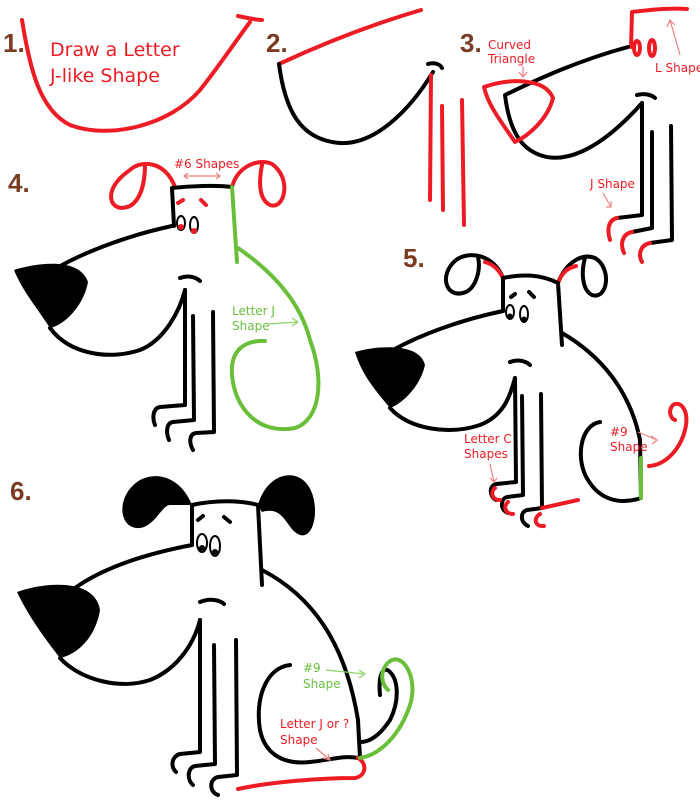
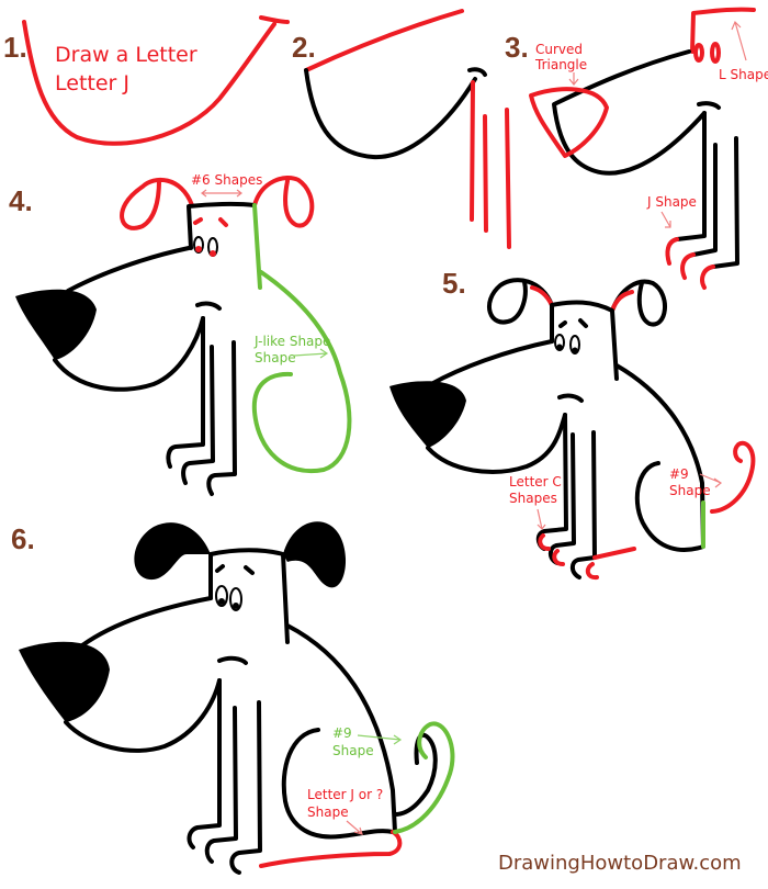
  1.
  Draw a Letter
- J-like Shape
+ Letter J
  2.
  3.
  Curved
  Triangle
  L Shape
  J Shape
  4.
  #6 Shapes
- Letter J
+ J-like Shape
  Shape
  5.
  #9
  Shape
  Letter C
  Shapes
  6.
  #9
  Shape
  Letter J or ?
  Shape
+ DrawingHowtoDraw.com
